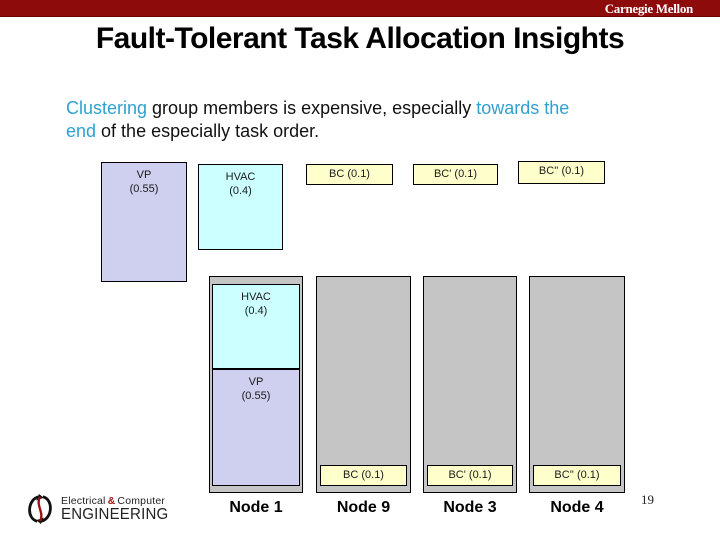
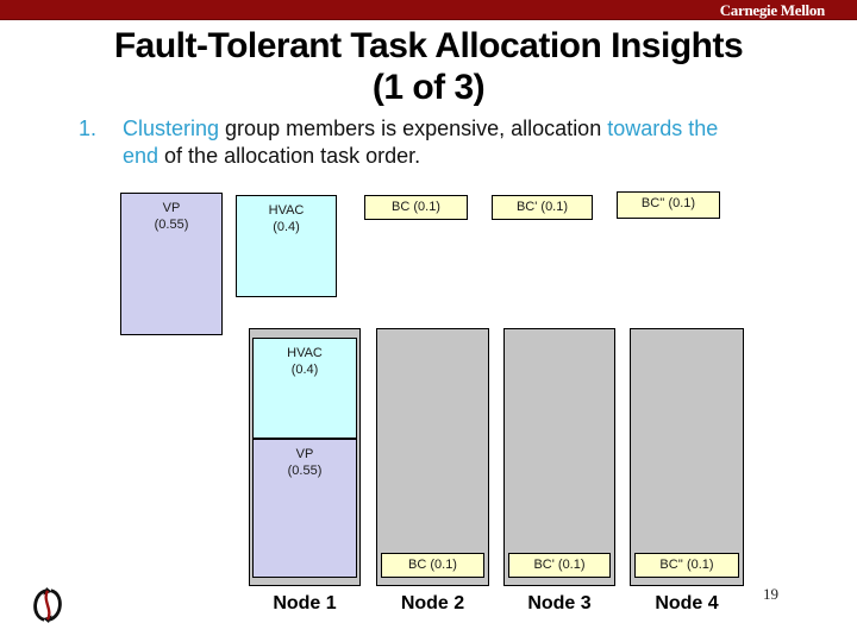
  Carnegie Mellon
  Fault-Tolerant Task Allocation Insights
+ (1 of 3)
+ 1.
- Clustering group members is expensive, especially towards the
+ Clustering group members is expensive, allocation towards the
- end of the especially task order.
+ end of the allocation task order.
  VP
  (0.55)
  HVAC
  (0.4)
  BC (0.1)
  BC' (0.1)
  BC'' (0.1)
  HVAC
  (0.4)
  VP
  (0.55)
  BC (0.1)
  BC' (0.1)
  BC'' (0.1)
  Node 1
- Node 9
+ Node 2
  Node 3
  Node 4
- Electrical & Computer
- ENGINEERING
  19
